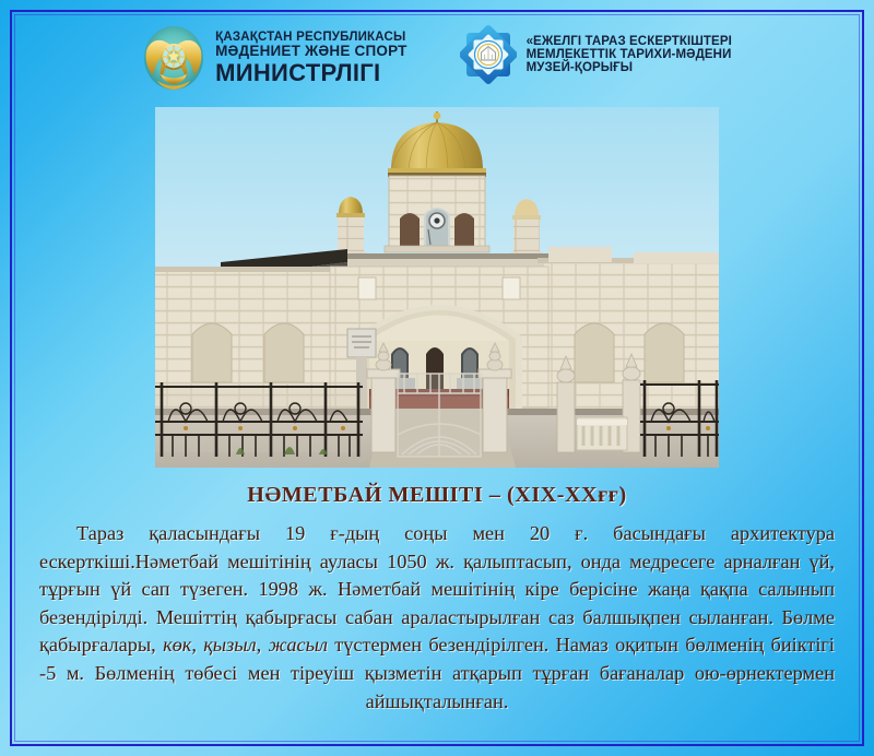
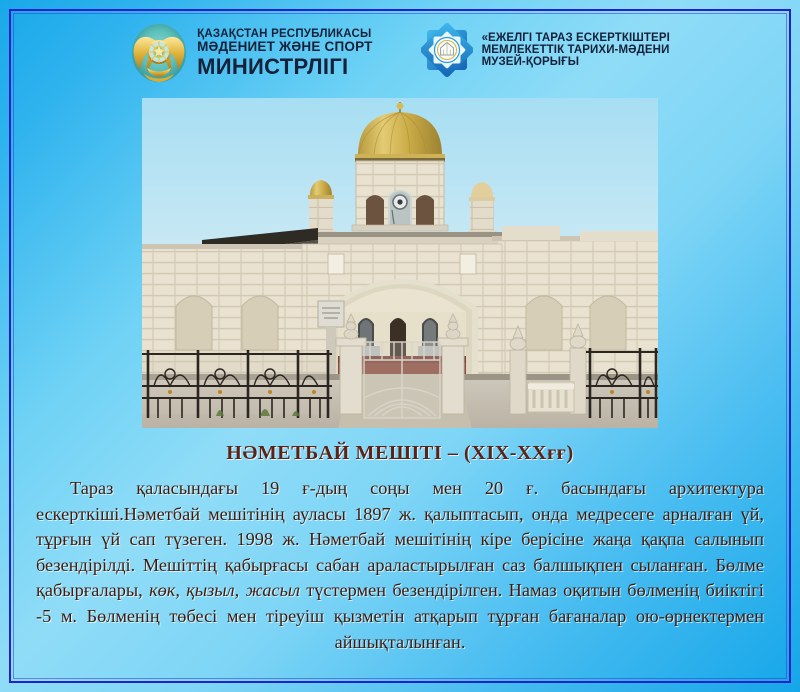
  ҚАЗАҚСТАН РЕСПУБЛИКАСЫ
  МӘДЕНИЕТ ЖӘНЕ СПОРТ
  МИНИСТРЛІГІ
  «ЕЖЕЛГІ ТАРАЗ ЕСКЕРТКІШТЕРІ
  МЕМЛЕКЕТТІК ТАРИХИ-МӘДЕНИ
  МУЗЕЙ-ҚОРЫҒЫ
  НӘМЕТБАЙ МЕШІТІ – (XIX-XXғғ)
- Тараз қаласындағы 19 ғ-дың соңы мен 20 ғ. басындағы архитектура ескерткіші.Нәметбай мешітінің ауласы 1050 ж. қалыптасып, онда медресеге арналған үй, тұрғын үй сап түзеген. 1998 ж. Нәметбай мешітінің кіре берісіне жаңа қақпа салынып безендірілді. Мешіттің қабырғасы сабан араластырылған саз балшықпен сыланған. Бөлме қабырғалары, көк, қызыл, жасыл түстермен безендірілген. Намаз оқитын бөлменің биіктігі -5 м. Бөлменің төбесі мен тіреуіш қызметін атқарып тұрған бағаналар ою-өрнектермен айшықталынған.
+ Тараз қаласындағы 19 ғ-дың соңы мен 20 ғ. басындағы архитектура ескерткіші.Нәметбай мешітінің ауласы 1897 ж. қалыптасып, онда медресеге арналған үй, тұрғын үй сап түзеген. 1998 ж. Нәметбай мешітінің кіре берісіне жаңа қақпа салынып безендірілді. Мешіттің қабырғасы сабан араластырылған саз балшықпен сыланған. Бөлме қабырғалары, көк, қызыл, жасыл түстермен безендірілген. Намаз оқитын бөлменің биіктігі -5 м. Бөлменің төбесі мен тіреуіш қызметін атқарып тұрған бағаналар ою-өрнектермен айшықталынған.
